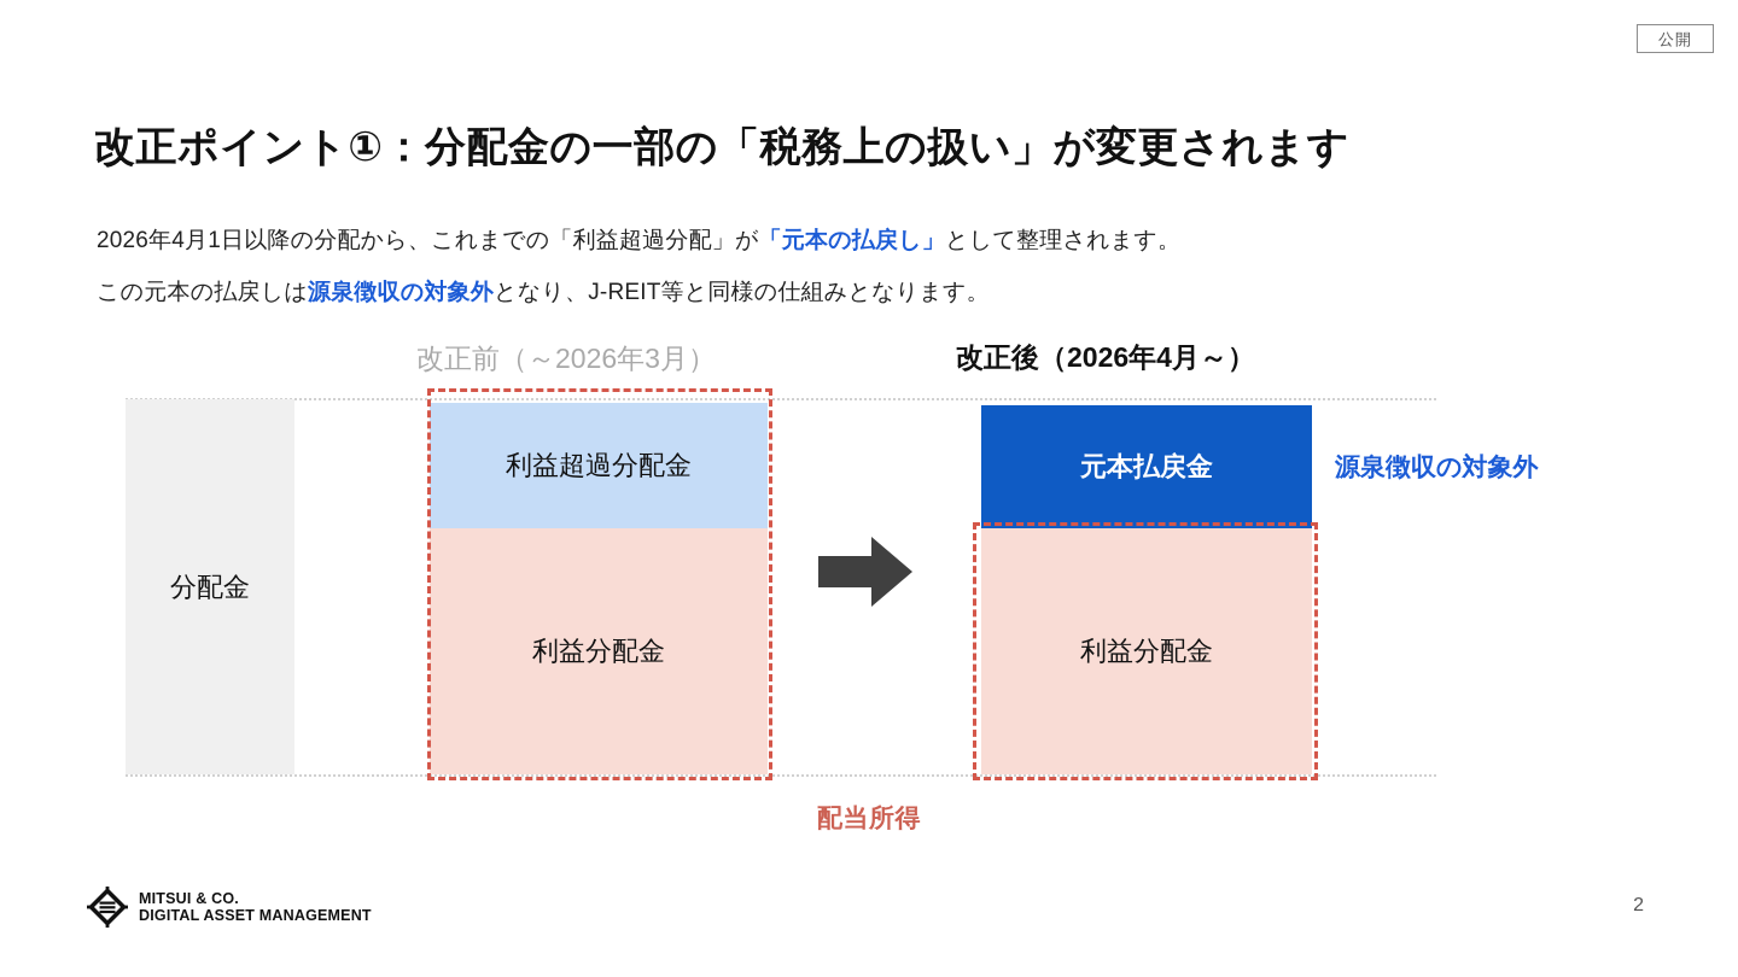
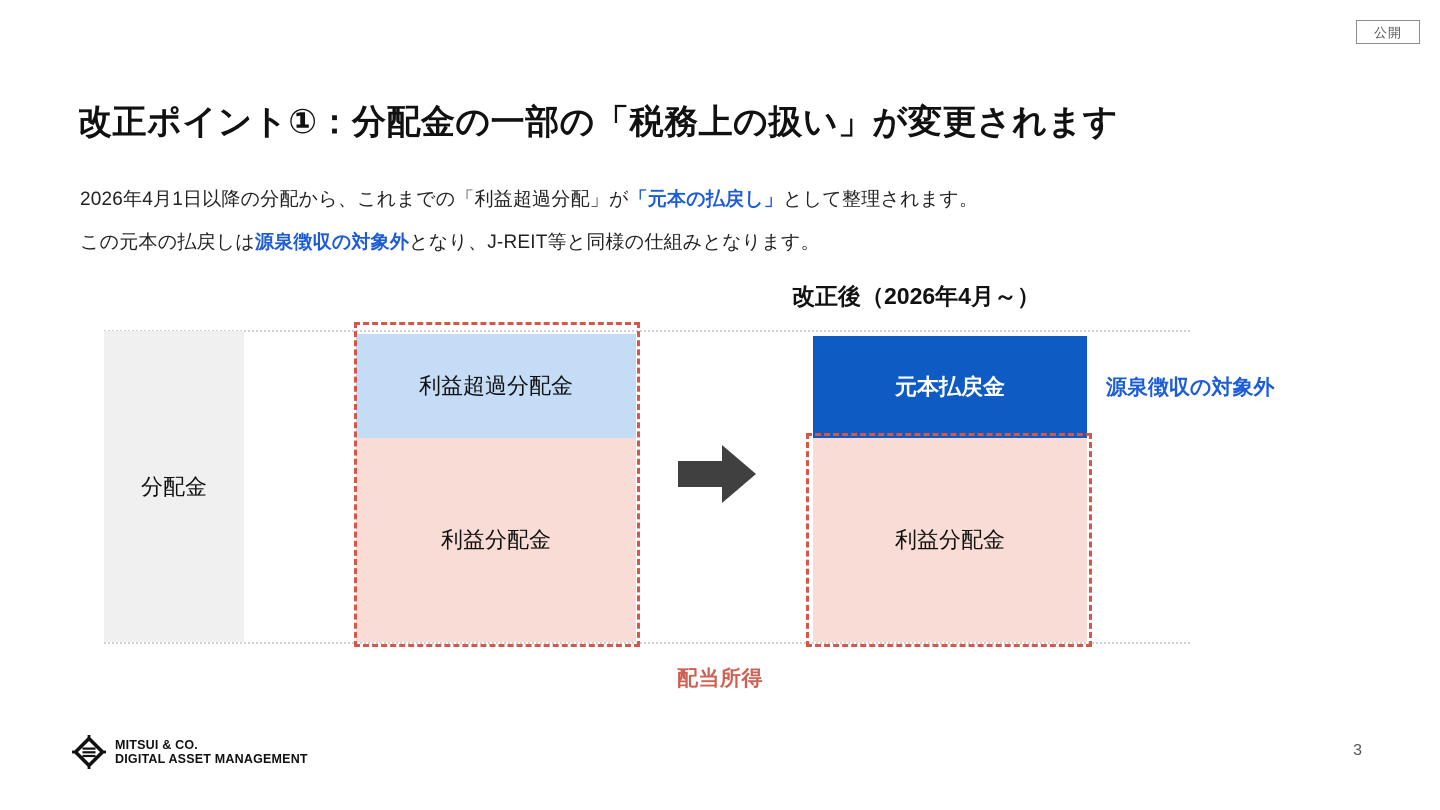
  公開
  改正ポイント①：分配金の一部の「税務上の扱い」が変更されます
  2026年4月1日以降の分配から、これまでの「利益超過分配」が「元本の払戻し」として整理されます。
  この元本の払戻しは源泉徴収の対象外となり、J-REIT等と同様の仕組みとなります。
- 改正前（～2026年3月）
  改正後（2026年4月～）
  分配金
  利益超過分配金
  利益分配金
  元本払戻金
  利益分配金
  源泉徴収の対象外
  配当所得
  MITSUI & CO.
  DIGITAL ASSET MANAGEMENT
- 2
+ 3
